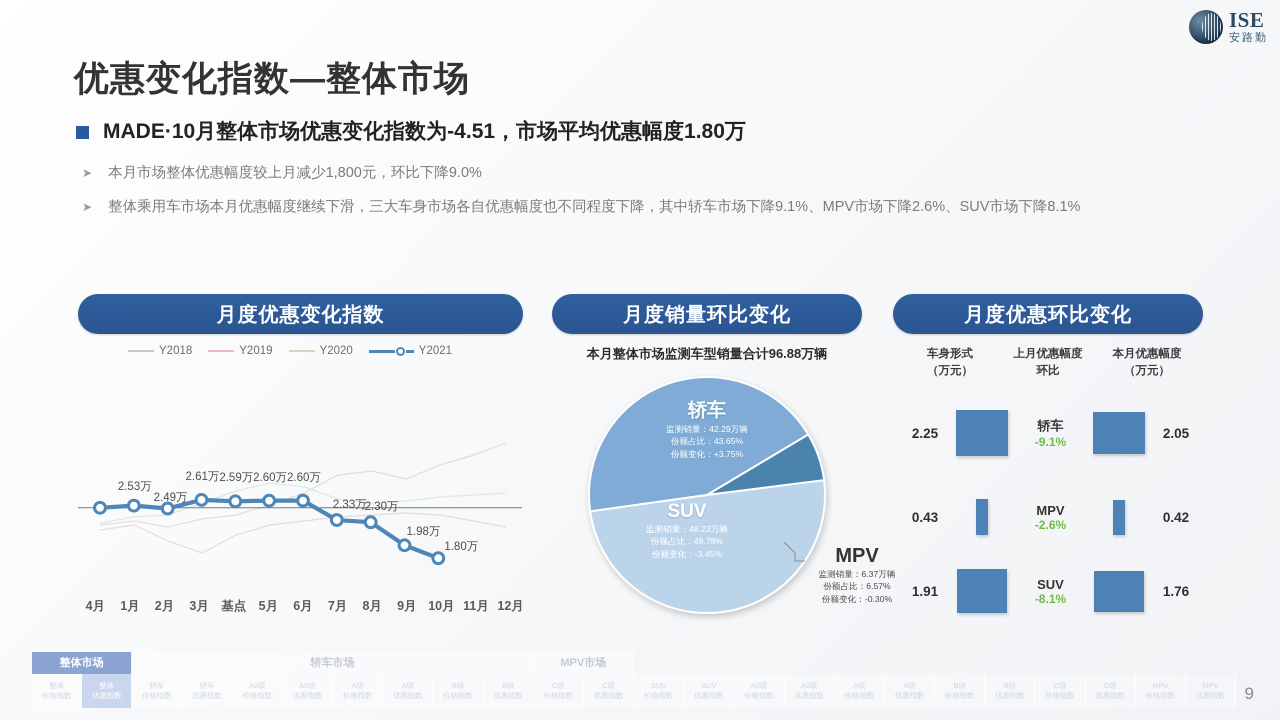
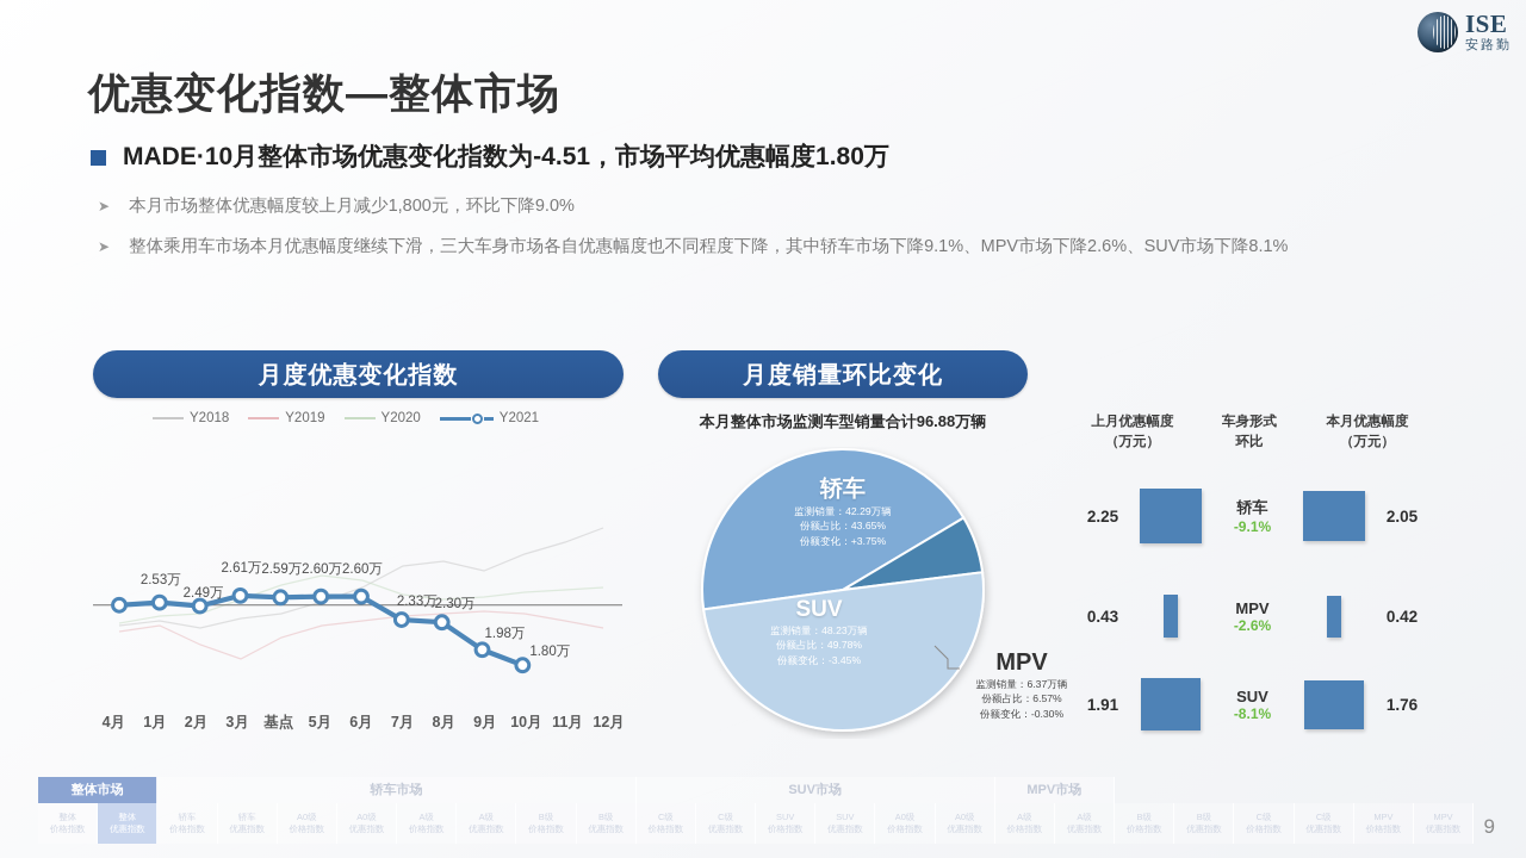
  ISE
  安路勤
  优惠变化指数—整体市场
  MADE·10月整体市场优惠变化指数为-4.51，市场平均优惠幅度1.80万
  ➤
  本月市场整体优惠幅度较上月减少1,800元，环比下降9.0%
  ➤
  整体乘用车市场本月优惠幅度继续下滑，三大车身市场各自优惠幅度也不同程度下降，其中轿车市场下降9.1%、MPV市场下降2.6%、SUV市场下降8.1%
  月度优惠变化指数
  月度销量环比变化
- 月度优惠环比变化
  Y2018
  Y2019
  Y2020
  Y2021
  4月
  1月
  2月
  3月
  基点
  5月
  6月
  7月
  8月
  9月
  10月
  11月
  12月
  本月整体市场监测车型销量合计96.88万辆
  轿车
  监测销量：42.29万辆
  份额占比：43.65%
  份额变化：+3.75%
  SUV
  监测销量：48.23万辆
  份额占比：49.78%
  份额变化：-3.45%
  MPV
  监测销量：6.37万辆
  份额占比：6.57%
  份额变化：-0.30%
- 车身形式
+ 上月优惠幅度
  （万元）
- 上月优惠幅度
+ 车身形式
  环比
  本月优惠幅度
  （万元）
  2.25
  轿车
  -9.1%
  2.05
  0.43
  MPV
  -2.6%
  0.42
  1.91
  SUV
  -8.1%
  1.76
  整体市场
  轿车市场
+ SUV市场
  MPV市场
  整体
  价格指数
  整体
  优惠指数
  轿车
  价格指数
  轿车
  优惠指数
  A0级
  价格指数
  A0级
  优惠指数
  A级
  价格指数
  A级
  优惠指数
  B级
  价格指数
  B级
  优惠指数
  C级
  价格指数
  C级
  优惠指数
  SUV
  价格指数
  SUV
  优惠指数
  A0级
  价格指数
  A0级
  优惠指数
  A级
  价格指数
  A级
  优惠指数
  B级
  价格指数
  B级
  优惠指数
  C级
  价格指数
  C级
  优惠指数
  MPV
  价格指数
  MPV
  优惠指数
  9
  2.53万
  2.49万
  2.61万
  2.59万
  2.60万
  2.60万
  2.33万
  2.30万
  1.98万
  1.80万
